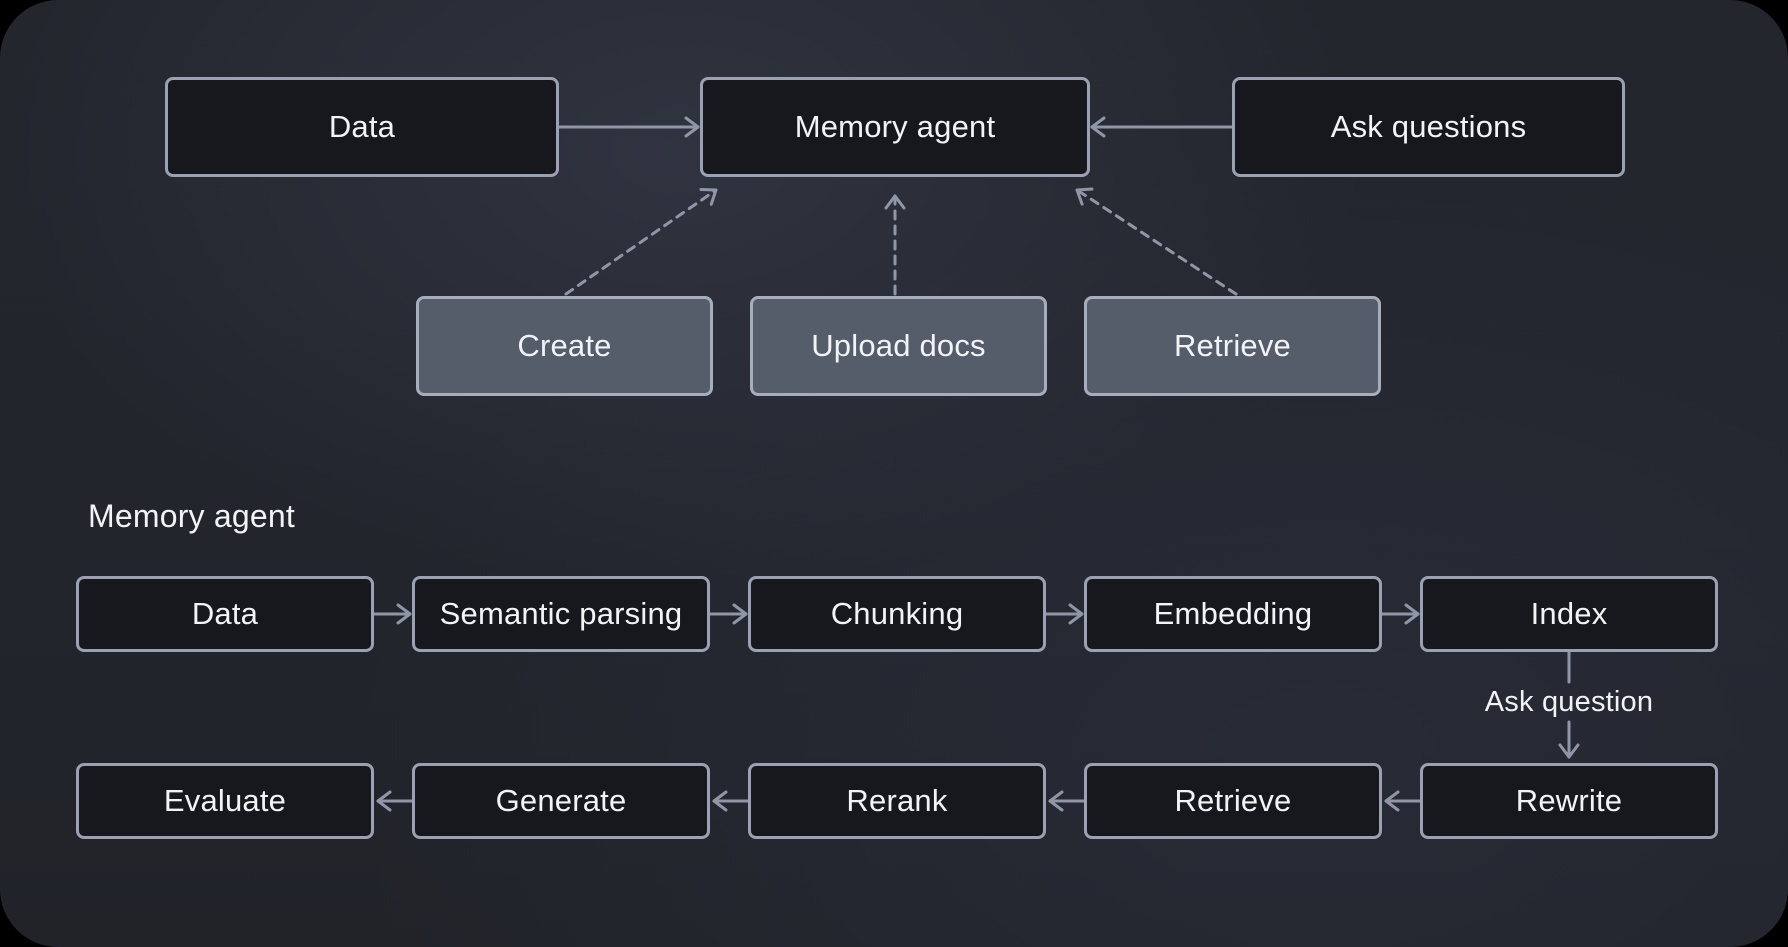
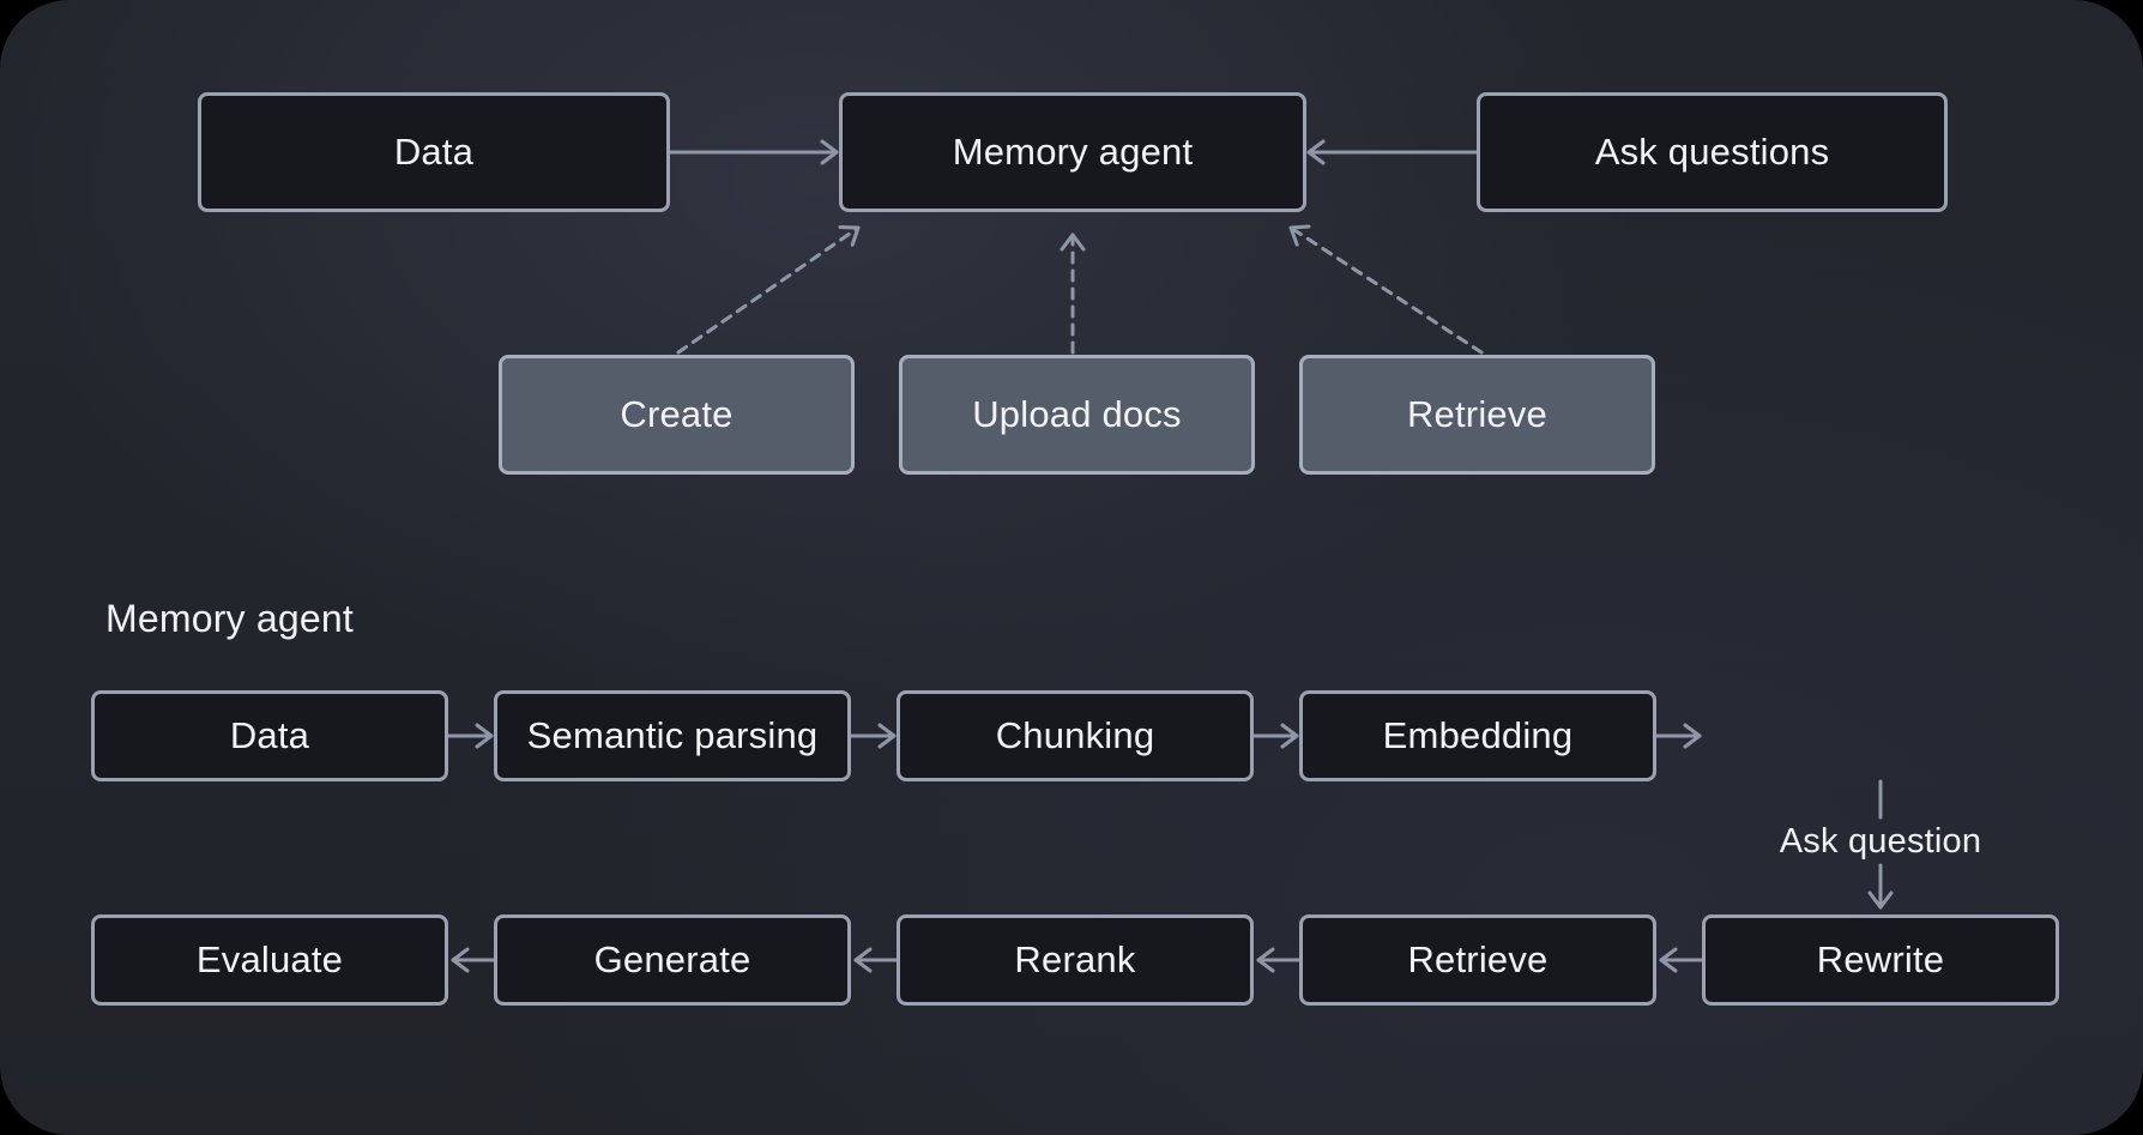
  Data
  Memory agent
  Ask questions
  Create
  Upload docs
  Retrieve
  Memory agent
  Data
  Semantic parsing
  Chunking
  Embedding
- Index
  Ask question
  Evaluate
  Generate
  Rerank
  Retrieve
  Rewrite
